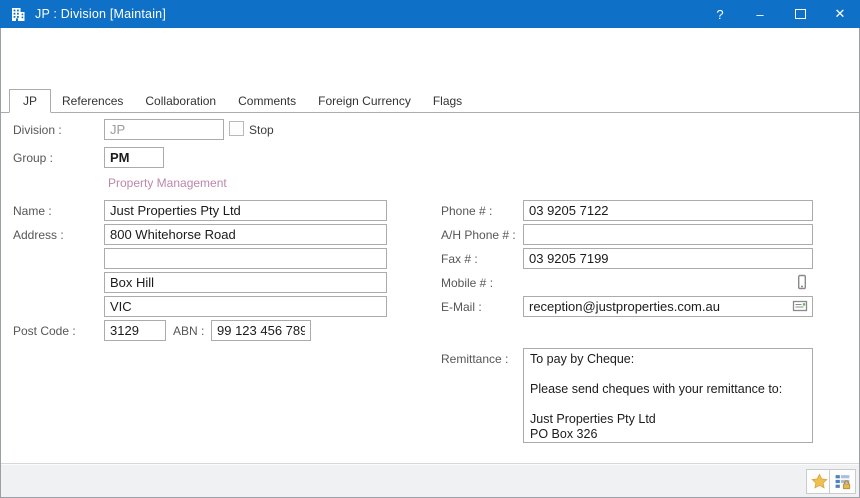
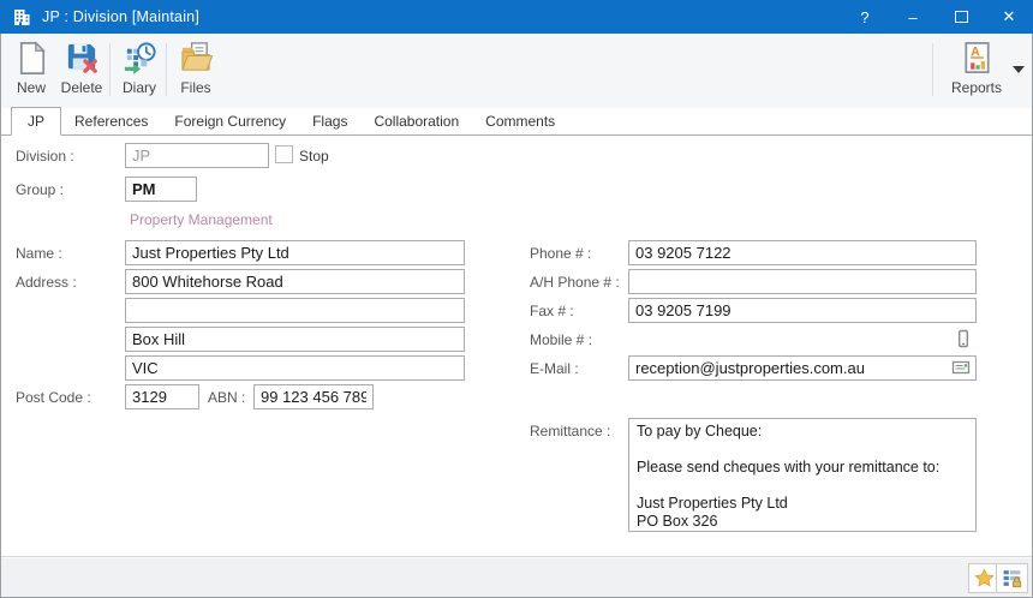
  JP : Division [Maintain]
  ?
  –
  ✕
+ New
+ Delete
+ Diary
+ Files
+ A
+ Reports
  JP
  References
- Collaboration
+ Foreign Currency
- Comments
+ Flags
- Foreign Currency
+ Collaboration
- Flags
+ Comments
  Division :
  JP
  Stop
  Group :
  PM
  Property Management
  Name :
  Just Properties Pty Ltd
  Address :
  800 Whitehorse Road
  Box Hill
  VIC
  Post Code :
  3129
  ABN :
  99 123 456 789
  Phone # :
  03 9205 7122
  A/H Phone # :
  Fax # :
  03 9205 7199
  Mobile # :
  E-Mail :
  reception@justproperties.com.au
  Remittance :
  To pay by Cheque:
  Please send cheques with your remittance to:
  Just Properties Pty Ltd
  PO Box 326
